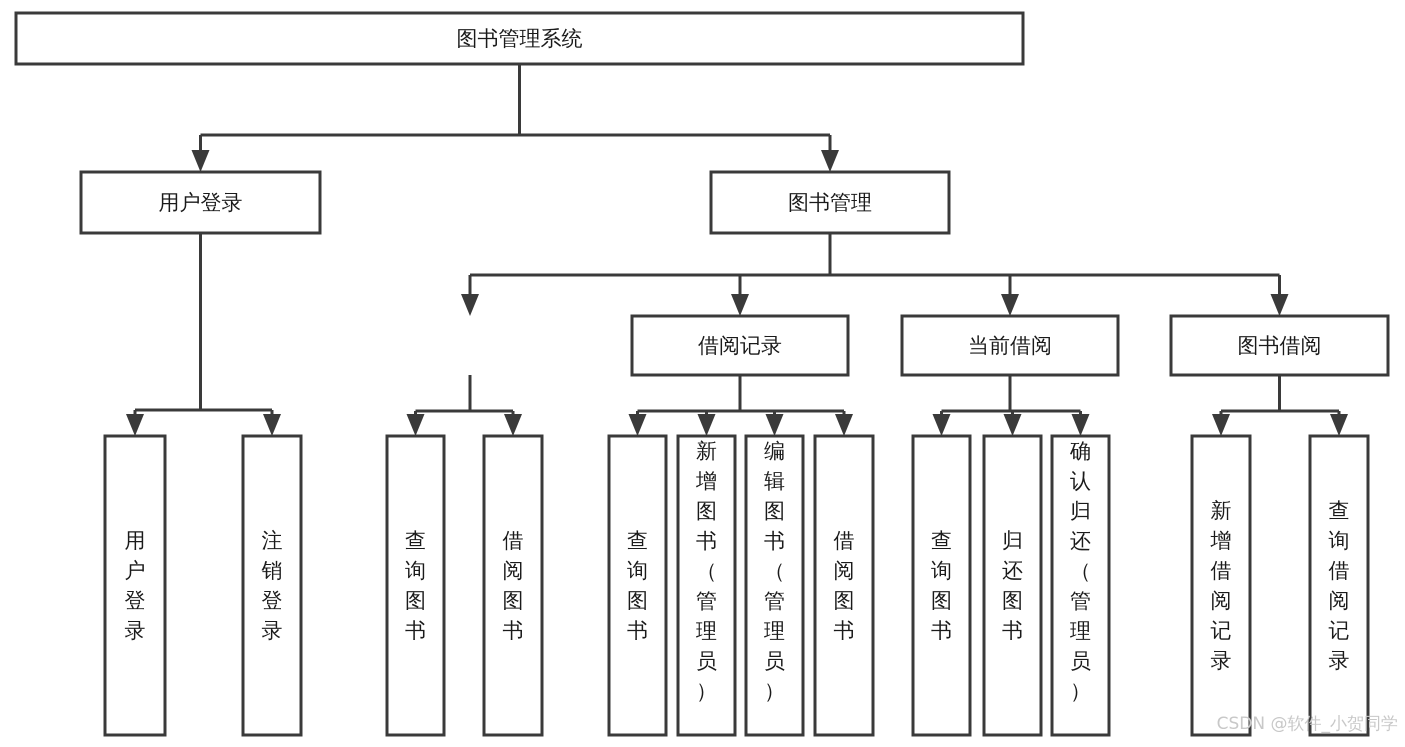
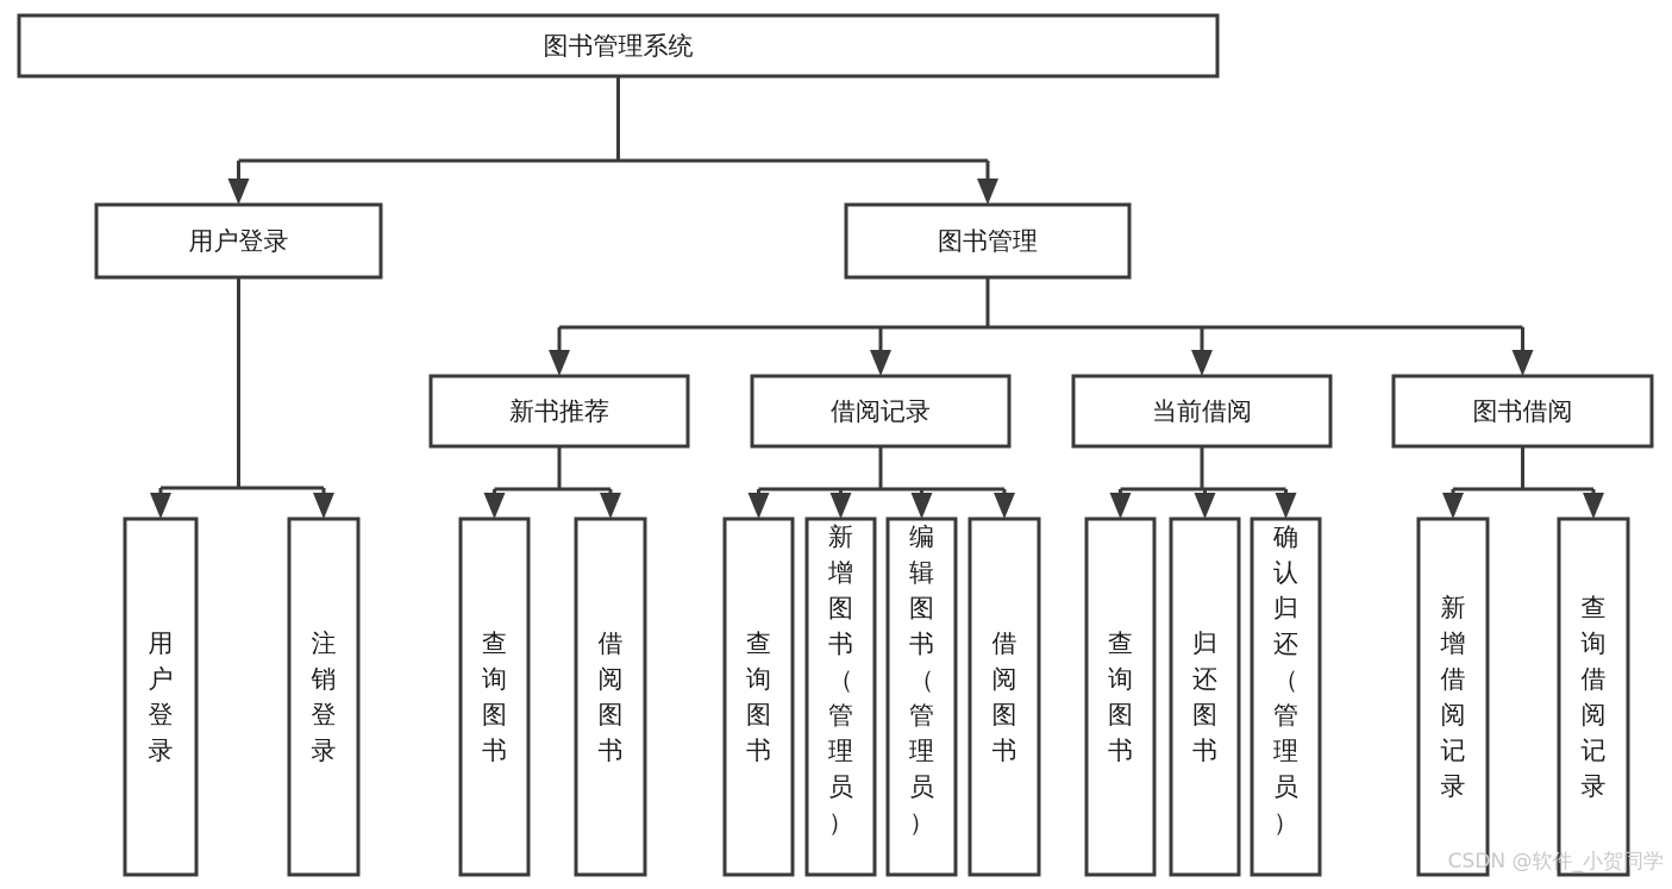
  图书管理系统
  用户登录
  图书管理
+ 新书推荐
  借阅记录
  当前借阅
  图书借阅
  用户登录
  注销登录
  查询图书
  借阅图书
  查询图书
  新增图书（管理员）
  编辑图书（管理员）
  借阅图书
  查询图书
  归还图书
  确认归还（管理员）
  新增借阅记录
  查询借阅记录
  CSDN @软件_小贺同学
